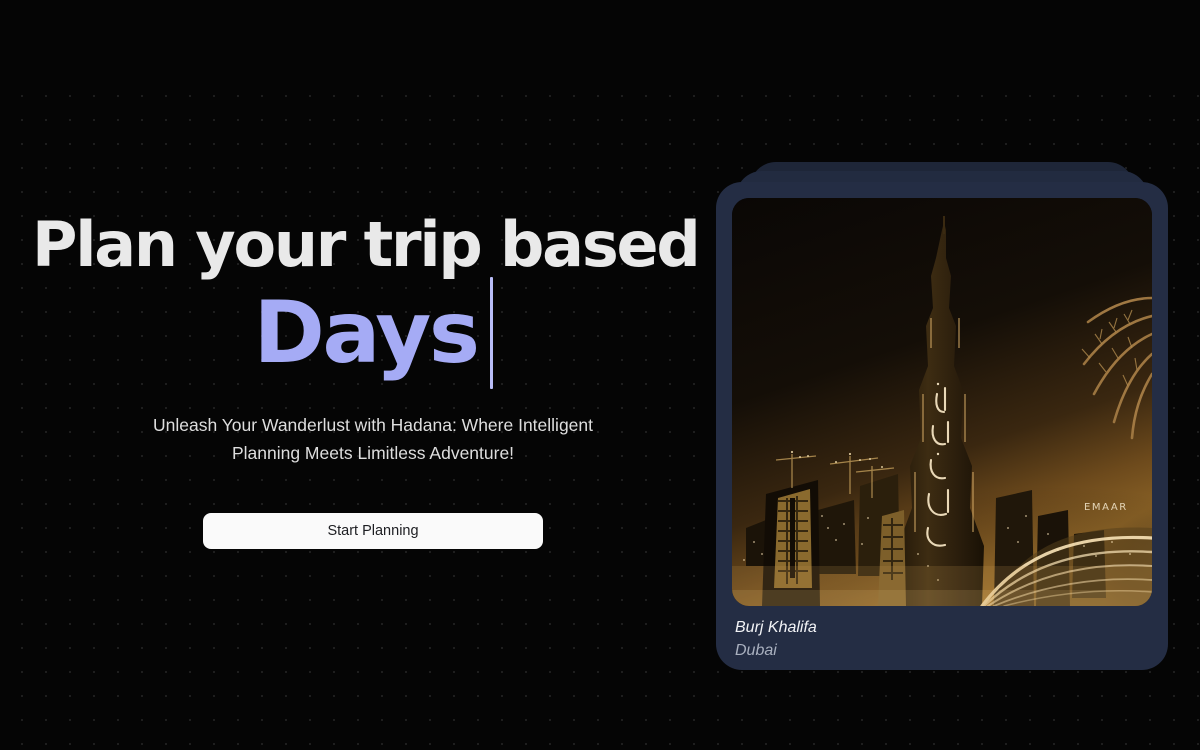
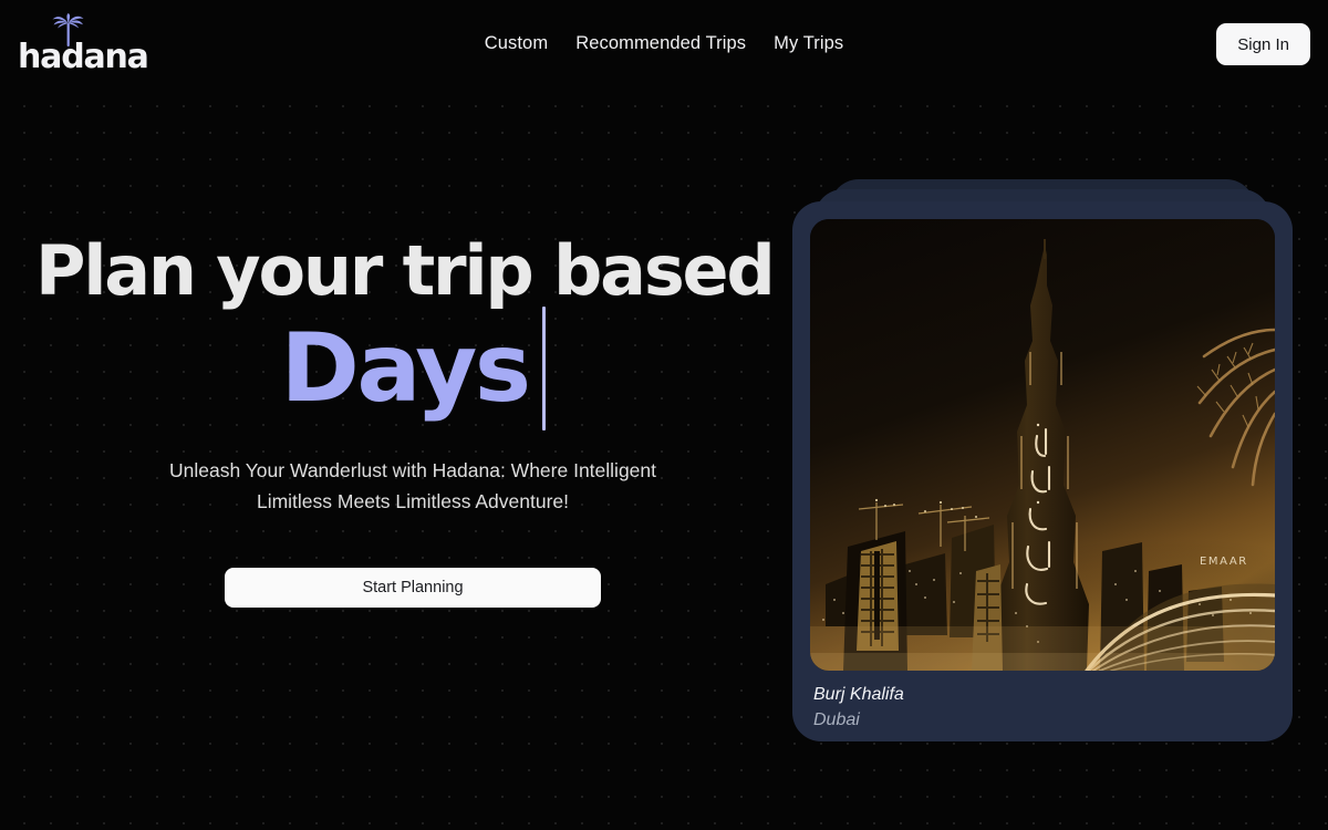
+ hadana
+ Custom
+ Recommended Trips
+ My Trips
+ Sign In
  Plan your trip based
  Days
- Unleash Your Wanderlust with Hadana: Where Intelligent Planning Meets Limitless Adventure!
+ Unleash Your Wanderlust with Hadana: Where Intelligent Limitless Meets Limitless Adventure!
  Start Planning
  EMAAR
  Burj Khalifa
  Dubai
